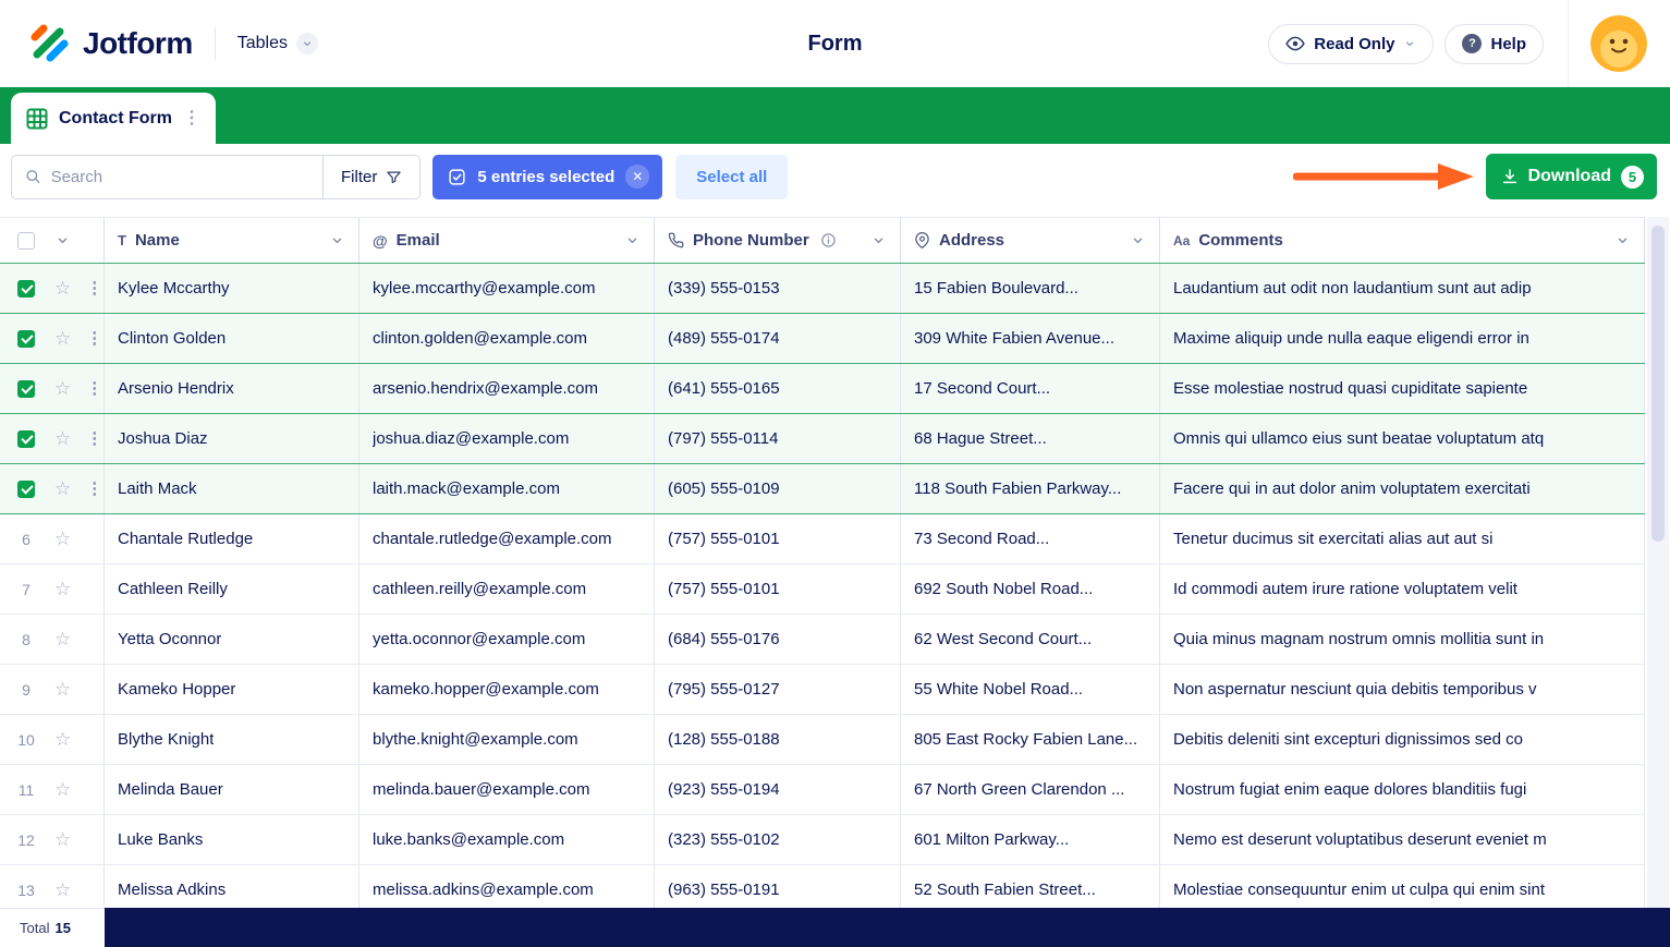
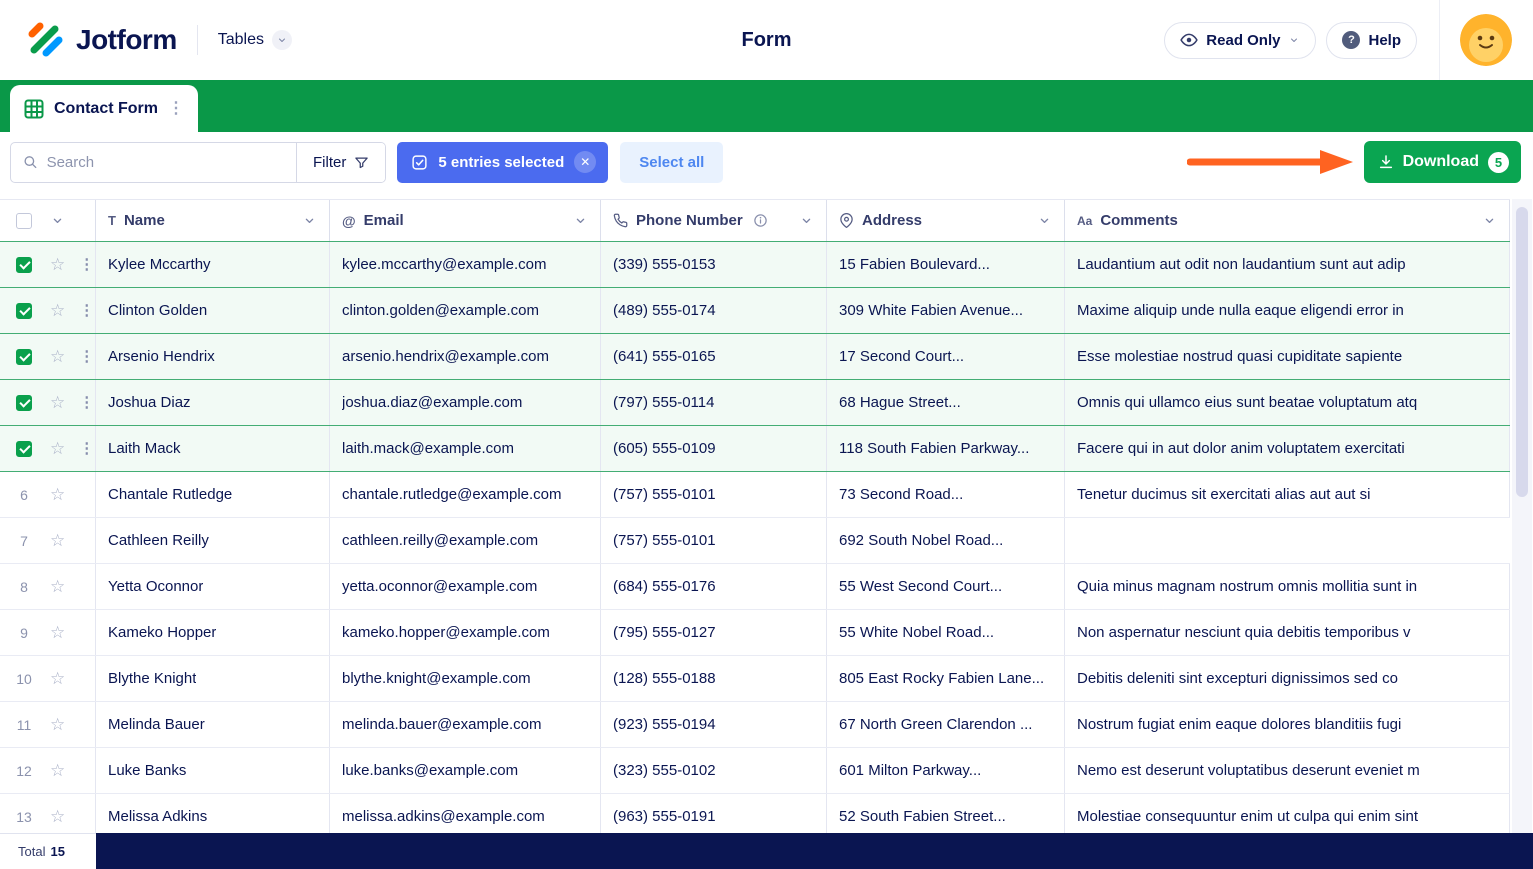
  Jotform
  Tables
  Form
  Read Only
  ?
  Help
  Contact Form
  ⋮
  Search
  Filter
  5 entries selected
  ✕
  Select all
  Download
  5
  T
  Name
  @
  Email
  Phone Number
  Address
  Aa
  Comments
  ☆
  ⋮
  Kylee Mccarthy
  kylee.mccarthy@example.com
  (339) 555-0153
  15 Fabien Boulevard...
  Laudantium aut odit non laudantium sunt aut adip
  ☆
  ⋮
  Clinton Golden
  clinton.golden@example.com
  (489) 555-0174
  309 White Fabien Avenue...
  Maxime aliquip unde nulla eaque eligendi error in
  ☆
  ⋮
  Arsenio Hendrix
  arsenio.hendrix@example.com
  (641) 555-0165
  17 Second Court...
  Esse molestiae nostrud quasi cupiditate sapiente
  ☆
  ⋮
  Joshua Diaz
  joshua.diaz@example.com
  (797) 555-0114
  68 Hague Street...
  Omnis qui ullamco eius sunt beatae voluptatum atq
  ☆
  ⋮
  Laith Mack
  laith.mack@example.com
  (605) 555-0109
  118 South Fabien Parkway...
  Facere qui in aut dolor anim voluptatem exercitati
  6
  ☆
  Chantale Rutledge
  chantale.rutledge@example.com
  (757) 555-0101
  73 Second Road...
  Tenetur ducimus sit exercitati alias aut aut si
  7
  ☆
  Cathleen Reilly
  cathleen.reilly@example.com
  (757) 555-0101
  692 South Nobel Road...
- Id commodi autem irure ratione voluptatem velit
  8
  ☆
  Yetta Oconnor
  yetta.oconnor@example.com
  (684) 555-0176
- 62 West Second Court...
+ 55 West Second Court...
  Quia minus magnam nostrum omnis mollitia sunt in
  9
  ☆
  Kameko Hopper
  kameko.hopper@example.com
  (795) 555-0127
  55 White Nobel Road...
  Non aspernatur nesciunt quia debitis temporibus v
  10
  ☆
  Blythe Knight
  blythe.knight@example.com
  (128) 555-0188
  805 East Rocky Fabien Lane...
  Debitis deleniti sint excepturi dignissimos sed co
  11
  ☆
  Melinda Bauer
  melinda.bauer@example.com
  (923) 555-0194
  67 North Green Clarendon ...
  Nostrum fugiat enim eaque dolores blanditiis fugi
  12
  ☆
  Luke Banks
  luke.banks@example.com
  (323) 555-0102
  601 Milton Parkway...
  Nemo est deserunt voluptatibus deserunt eveniet m
  13
  ☆
  Melissa Adkins
  melissa.adkins@example.com
  (963) 555-0191
  52 South Fabien Street...
  Molestiae consequuntur enim ut culpa qui enim sint
  Total
  15
